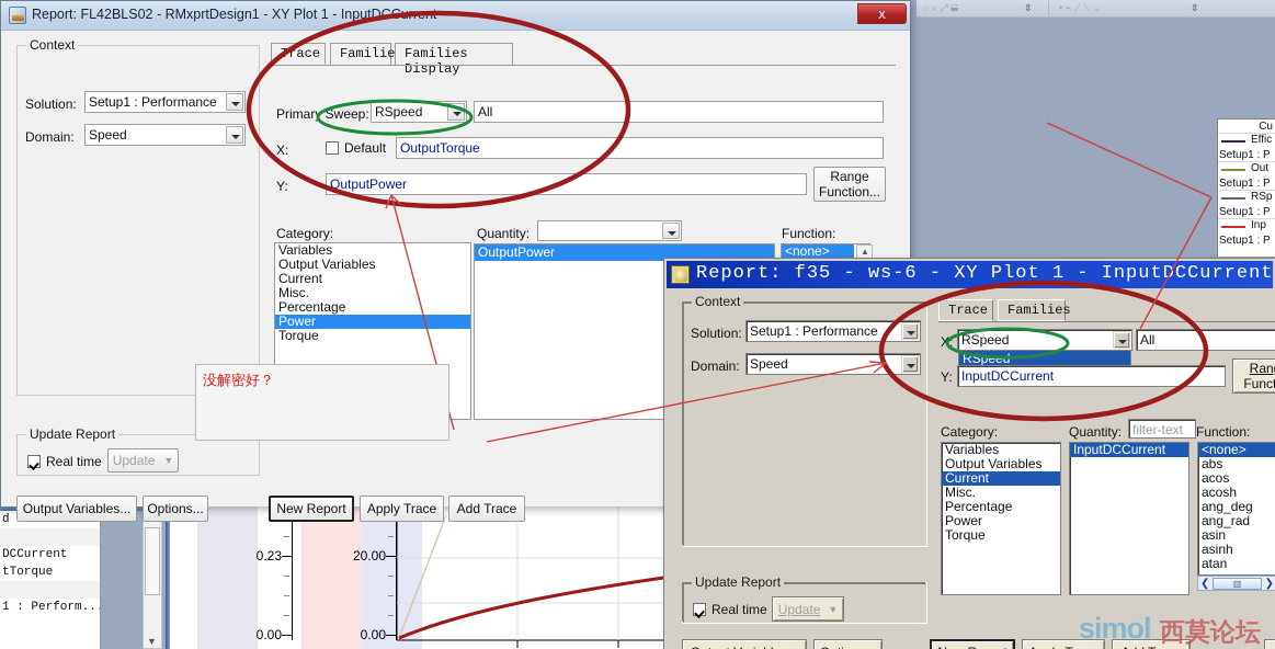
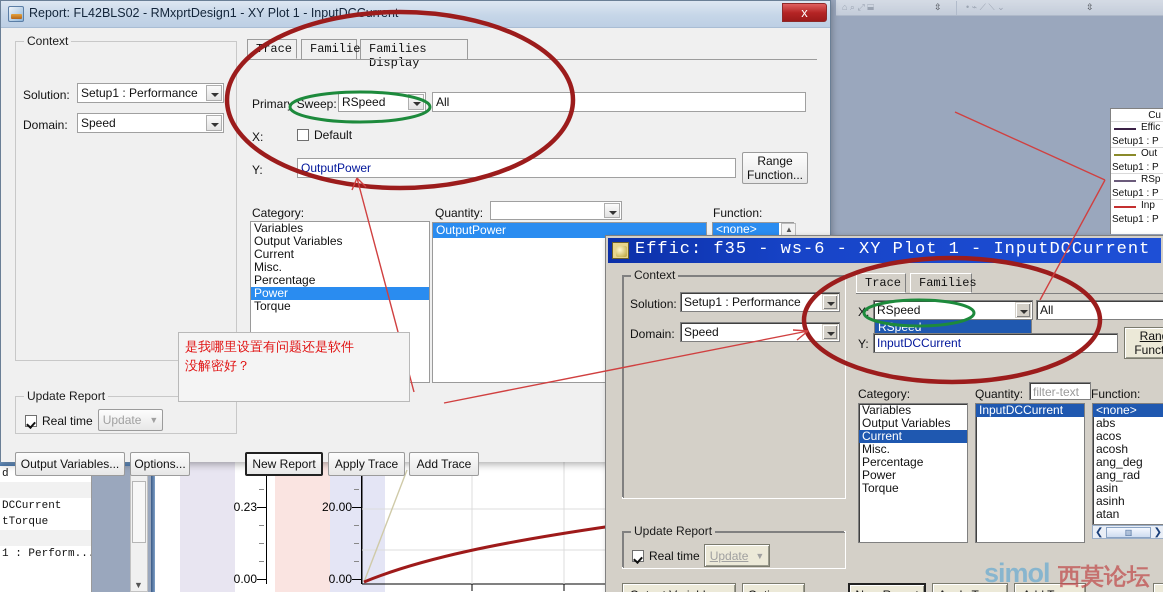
  ⌂ ⌕ ⤢ ⬓
  ⇳
  • ⌁ ⟋ ⟍ ⌄
  ⇳
  Cu
  Effic
  Setup1 : P
  Out
  Setup1 : P
  RSp
  Setup1 : P
  Inp
  Setup1 : P
  0.23
  0.00
  20.00
  0.00
  d
  DCCurrent
  tTorque
  1 : Perform..
  ▼
  Report: FL42BLS02 - RMxprtDesign1 - XY Plot 1 - InputDC
  x
  Context
  Solution:
  Setup1 : Performance
  Domain:
  Speed
  race
  Familie
  Families Display
  Primar Sweep:
  RSpeed
  All
  X:
  Default
- OutputTorque
  Y:
  OutputPower
  Range
  Function...
  Category:
  Variables
  Output Variables
  Current
  Misc.
  Percentage
  Power
  Torque
  Quantity:
  OutputPower
  Function:
  <none>
  ▲
  Update Report
  Real time
  Update
  ▼
  Output Variables...
  Options...
  New Report
  Apply Trace
  Add Trace
- Report: f35 - ws-6 - XY Plot 1 - InputDCCurrent
+ Effic: f35 - ws-6 - XY Plot 1 - InputDCCurrent
  Context
  Solution:
  Setup1 : Performance
  Domain:
  Speed
  Trace
  Families
  X:
  RSpeed
  All
  Y:
  InputDCCurrent
  Ran
  Category:
  Variables
  Output Variables
  Current
  Misc.
  Percentage
  Power
  Torque
  Quantity:
  filter-text
  InputDCCurrent
  Function:
  <none>
  abs
  acos
  acosh
  ang_deg
  ang_rad
  asin
  asinh
  atan
  ❮
  ▥
  ❯
  Update Report
  Real time
  Update
  ▼
+ 是我哪里设置有问题还是软件
  没解密好？
  simol
  西莫论坛
